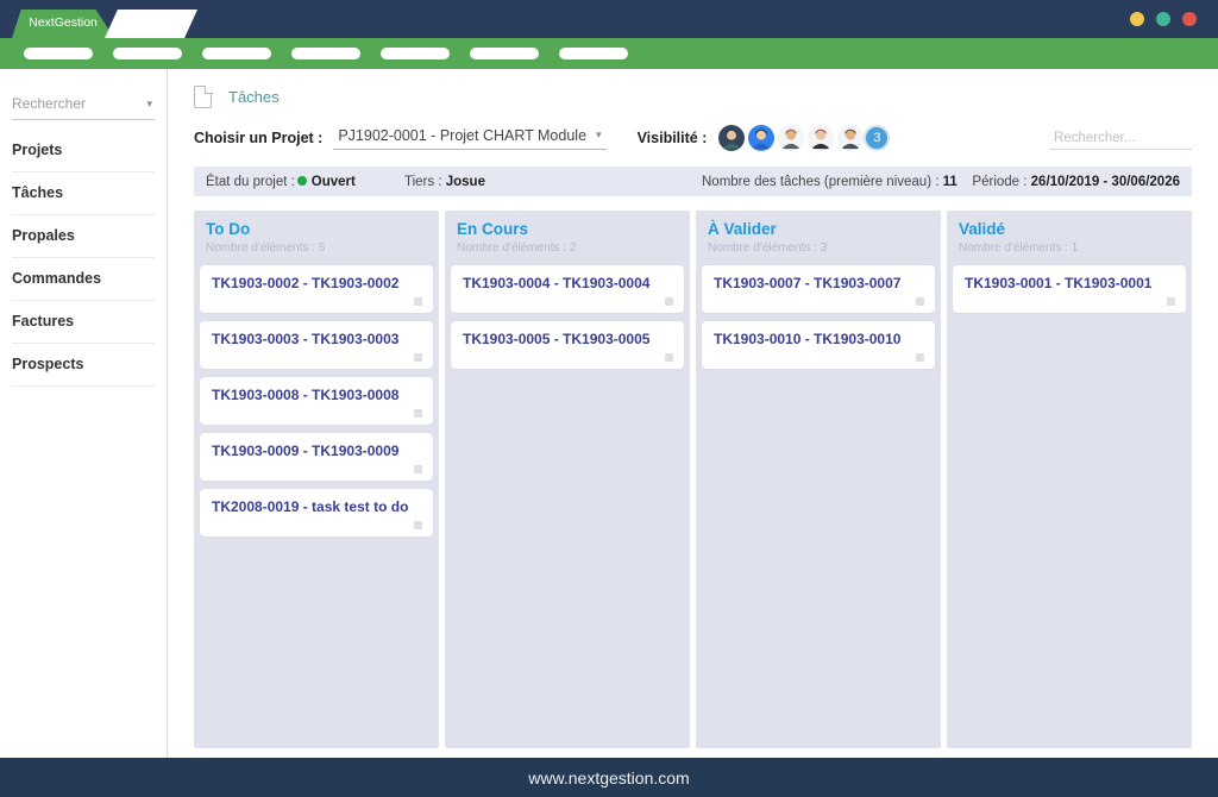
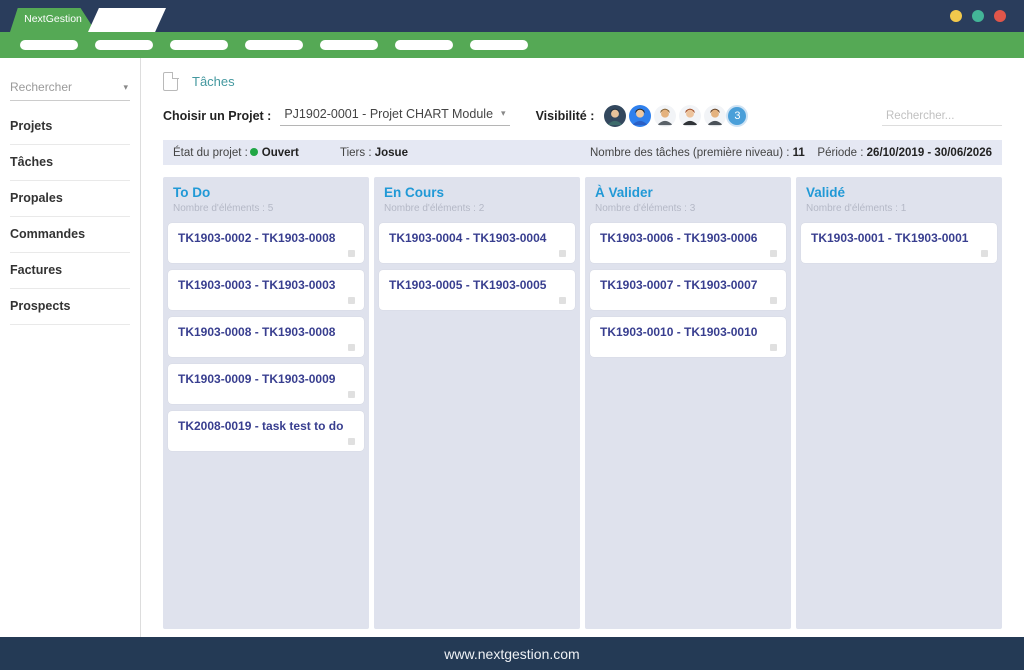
  NextGestion
  Rechercher
  ▾
  Projets
  Tâches
  Propales
  Commandes
  Factures
  Prospects
  Tâches
  Choisir un Projet :
  PJ1902-0001 - Projet CHART Module
  ▾
  Visibilité :
  3
  Rechercher...
  État du projet : Ouvert
  Tiers : Josue
  Nombre des tâches (première niveau) : 11
  Période : 26/10/2019 - 30/06/2026
  To Do
  Nombre d'éléments : 5
- TK1903-0002 - TK1903-0002
+ TK1903-0002 - TK1903-0008
  TK1903-0003 - TK1903-0003
  TK1903-0008 - TK1903-0008
  TK1903-0009 - TK1903-0009
  TK2008-0019 - task test to do
  En Cours
  Nombre d'éléments : 2
  TK1903-0004 - TK1903-0004
  TK1903-0005 - TK1903-0005
  À Valider
  Nombre d'éléments : 3
+ TK1903-0006 - TK1903-0006
  TK1903-0007 - TK1903-0007
  TK1903-0010 - TK1903-0010
  Validé
  Nombre d'éléments : 1
  TK1903-0001 - TK1903-0001
  www.nextgestion.com
